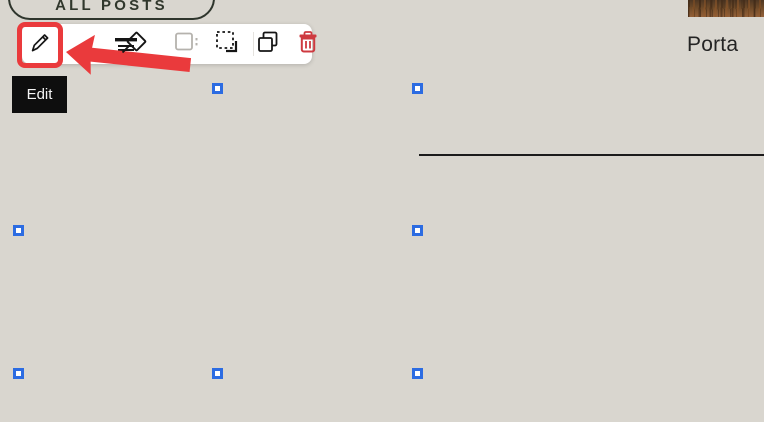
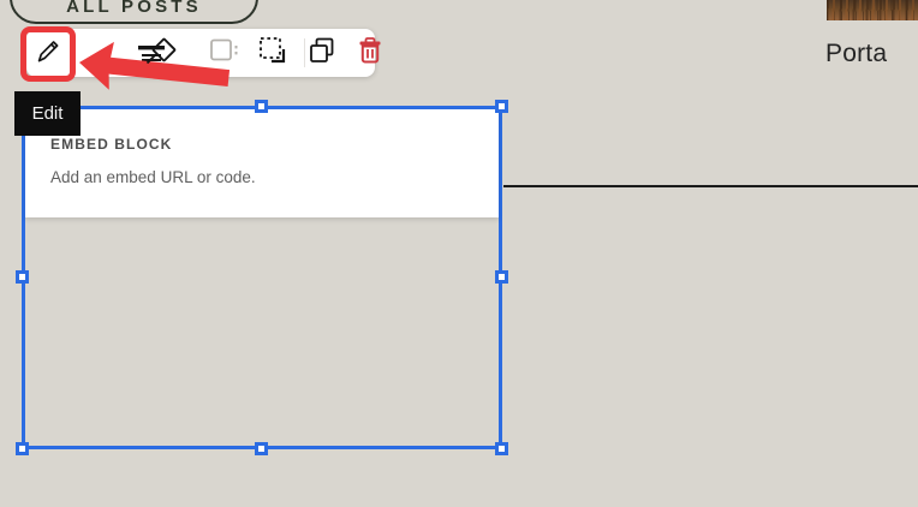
  ALL POSTS
  Porta
+ EMBED BLOCK
+ Add an embed URL or code.
  Edit
